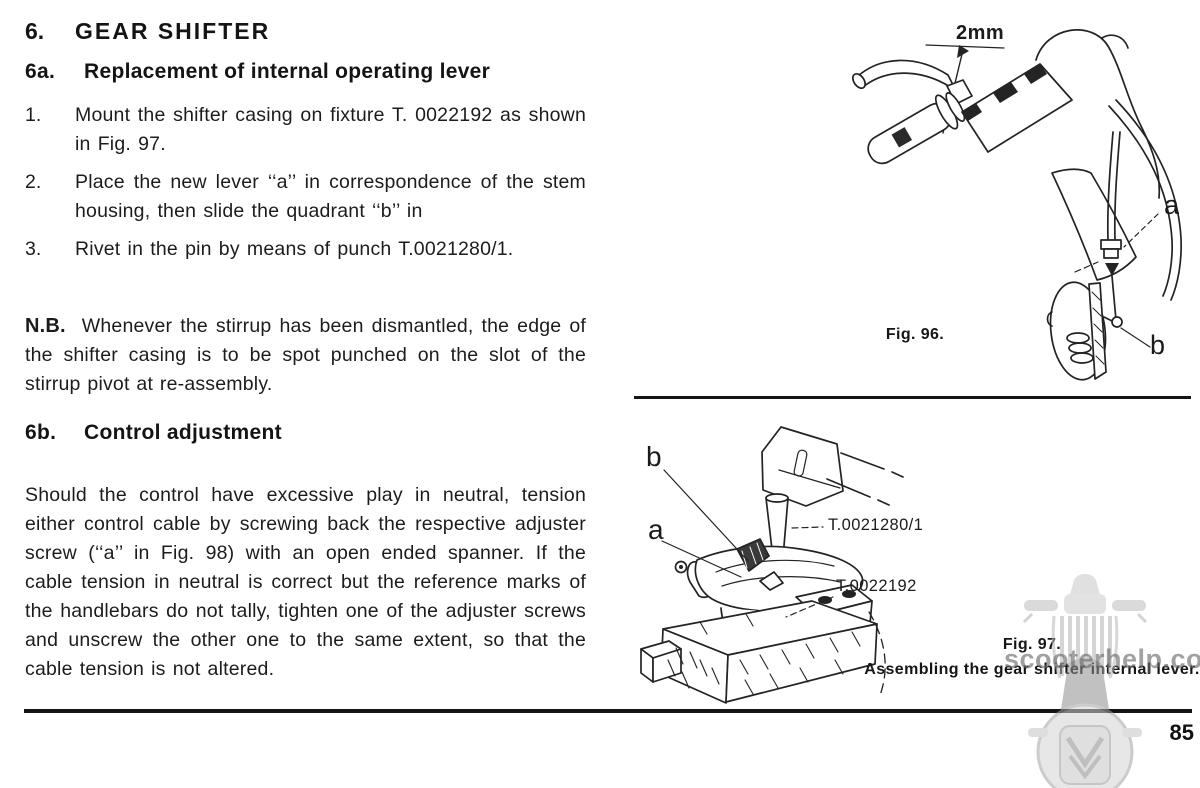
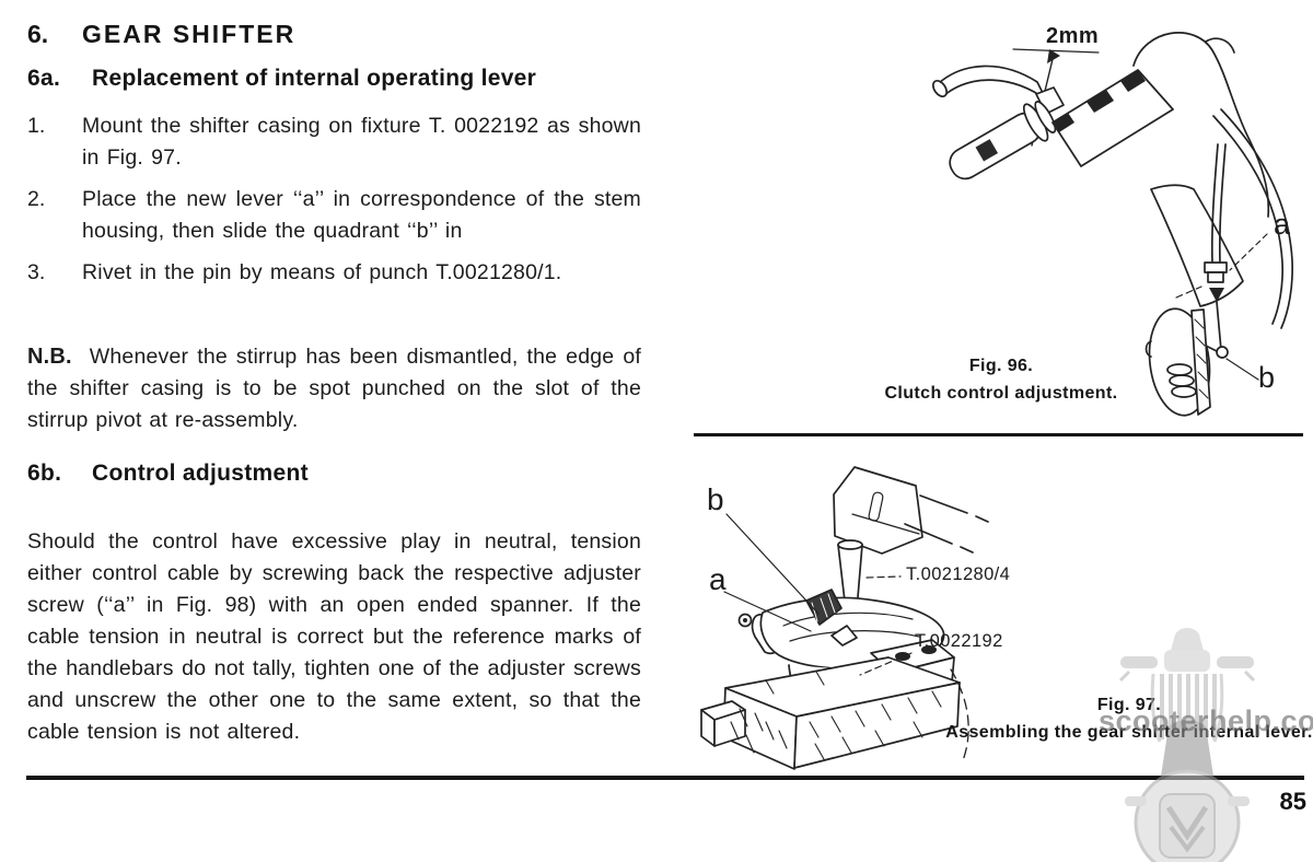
  6.
  GEAR SHIFTER
  6a.
  Replacement of internal operating lever
  1.
  Mount the shifter casing on fixture T. 0022192 as shown in Fig. 97.
  2.
  Place the new lever ‘‘a’’ in correspondence of the stem housing, then slide the quadrant ‘‘b’’ in
  3.
  Rivet in the pin by means of punch T.0021280/1.
  N.B. Whenever the stirrup has been dismantled, the edge of the shifter casing is to be spot punched on the slot of the stirrup pivot at re-assembly.
  6b.
  Control adjustment
  Should the control have excessive play in neutral, tension either control cable by screwing back the respective adjuster screw (‘‘a’’ in Fig. 98) with an open ended spanner. If the cable tension in neutral is correct but the reference marks of the handlebars do not tally, tighten one of the adjuster screws and unscrew the other one to the same extent, so that the cable tension is not altered.
  2mm
  a
  b
  Fig. 96.
+ Clutch control adjustment.
  b
  a
- T.0021280/1
+ T.0021280/4
  T.0022192
  Fig. 97.
  Assembling the gear shifter internal lever.
  85
  scooterhelp.co
